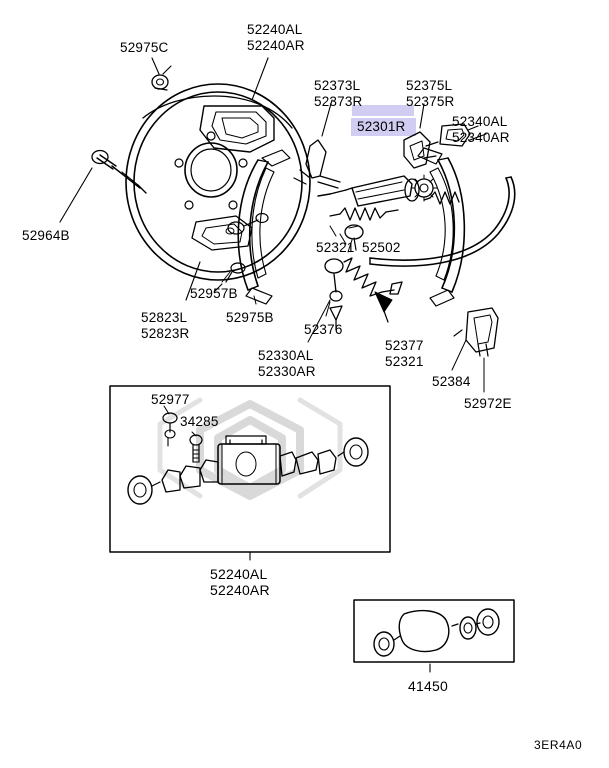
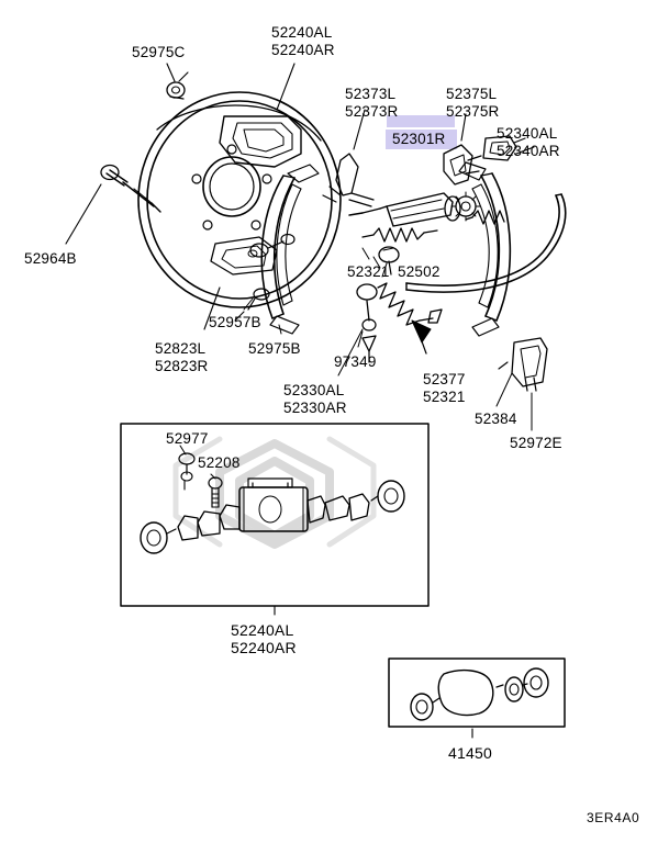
  52975C
  52240AL
  52240AR
  52373L
  52373R
  52375L
  52375R
  52301R
  52340AL
  52340AR
  52964B
  52321
  52502
  52957B
  52823L
  52823R
  52975B
- 52376
+ 97349
  52330AL
  52330AR
  52377
  52321
  52384
  52972E
  52977
- 34285
+ 52208
  52240AL
  52240AR
  41450
  3ER4A0
